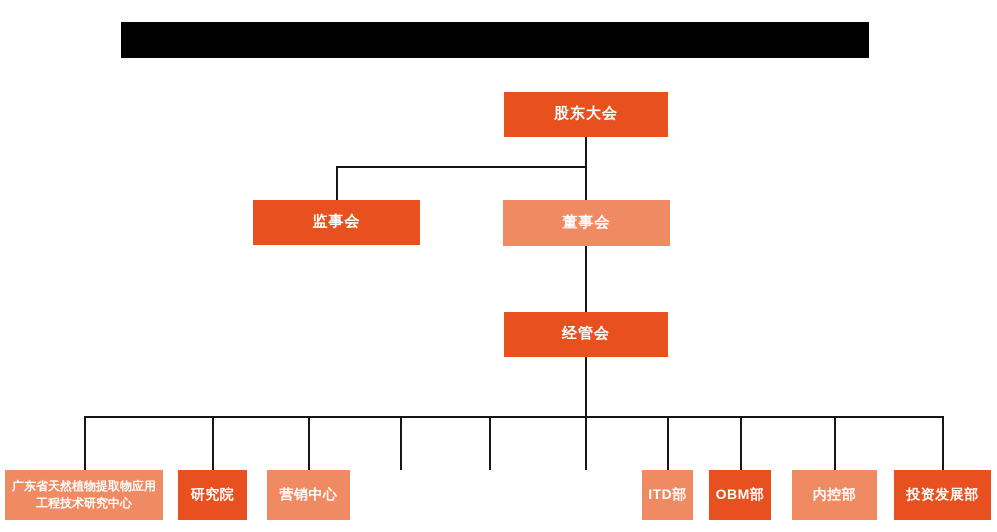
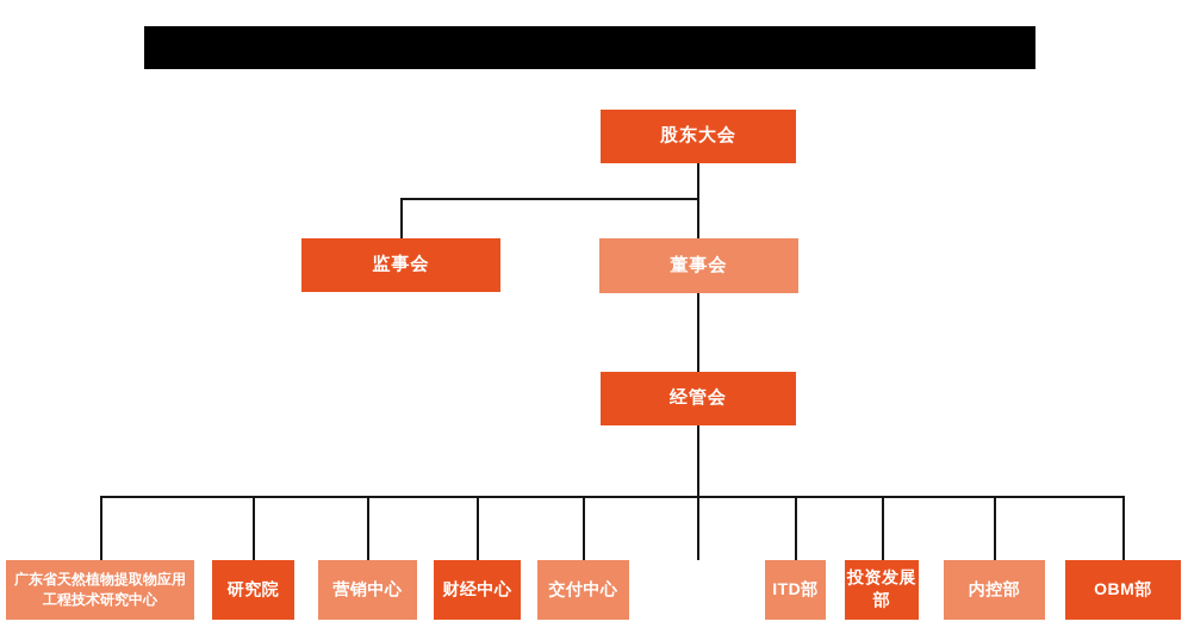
  股东大会
  监事会
  董事会
  经管会
  广东省天然植物提取物应用工程技术研究中心
  研究院
  营销中心
+ 财经中心
+ 交付中心
  ITD部
- OBM部
+ 投资发展部
  内控部
- 投资发展部
+ OBM部
